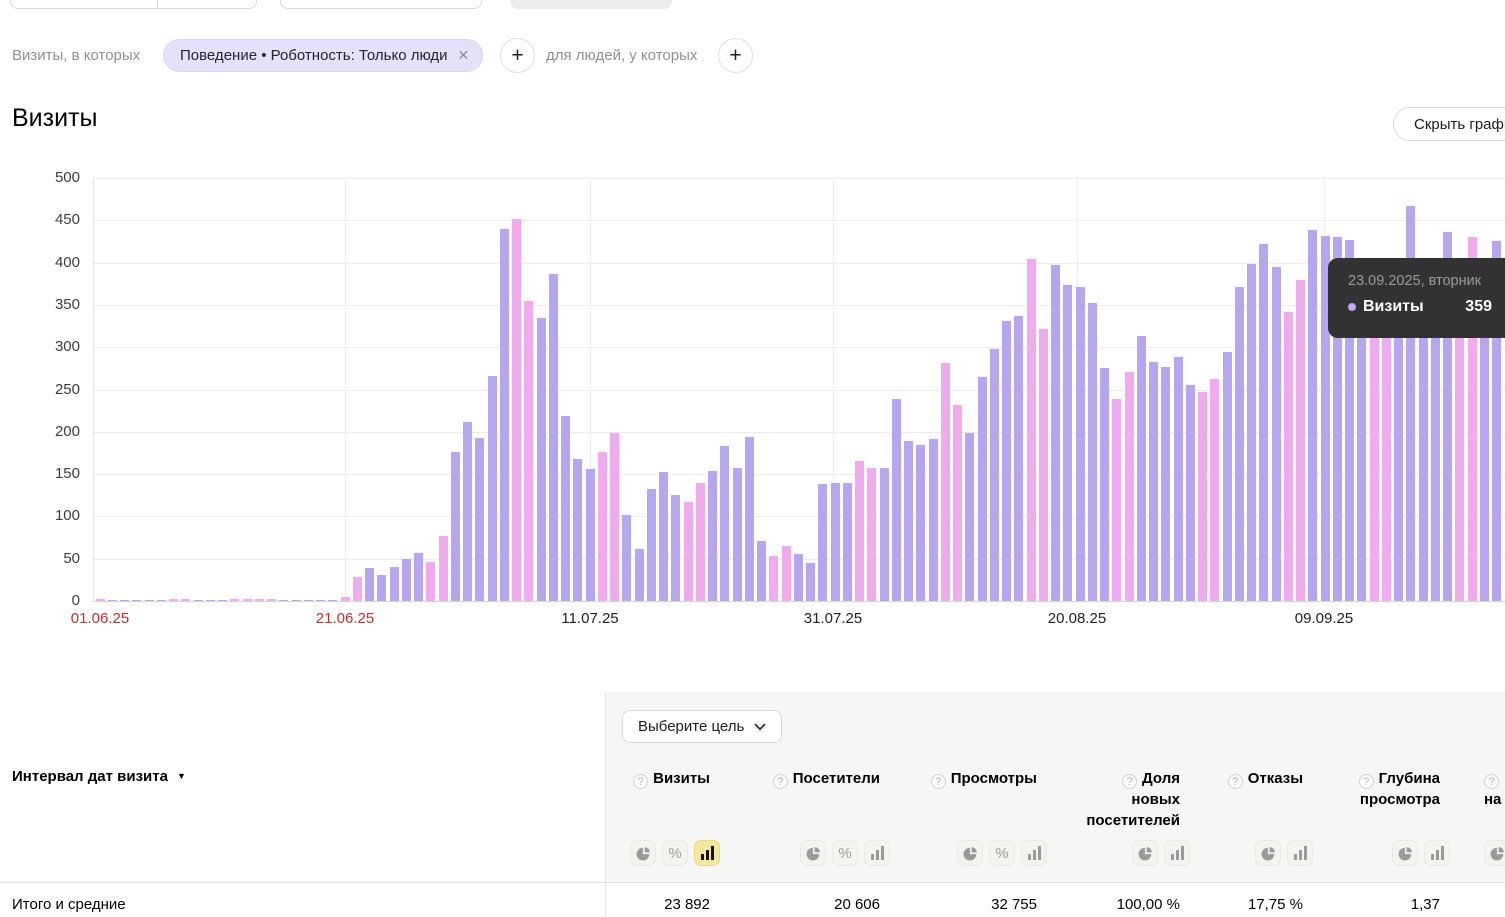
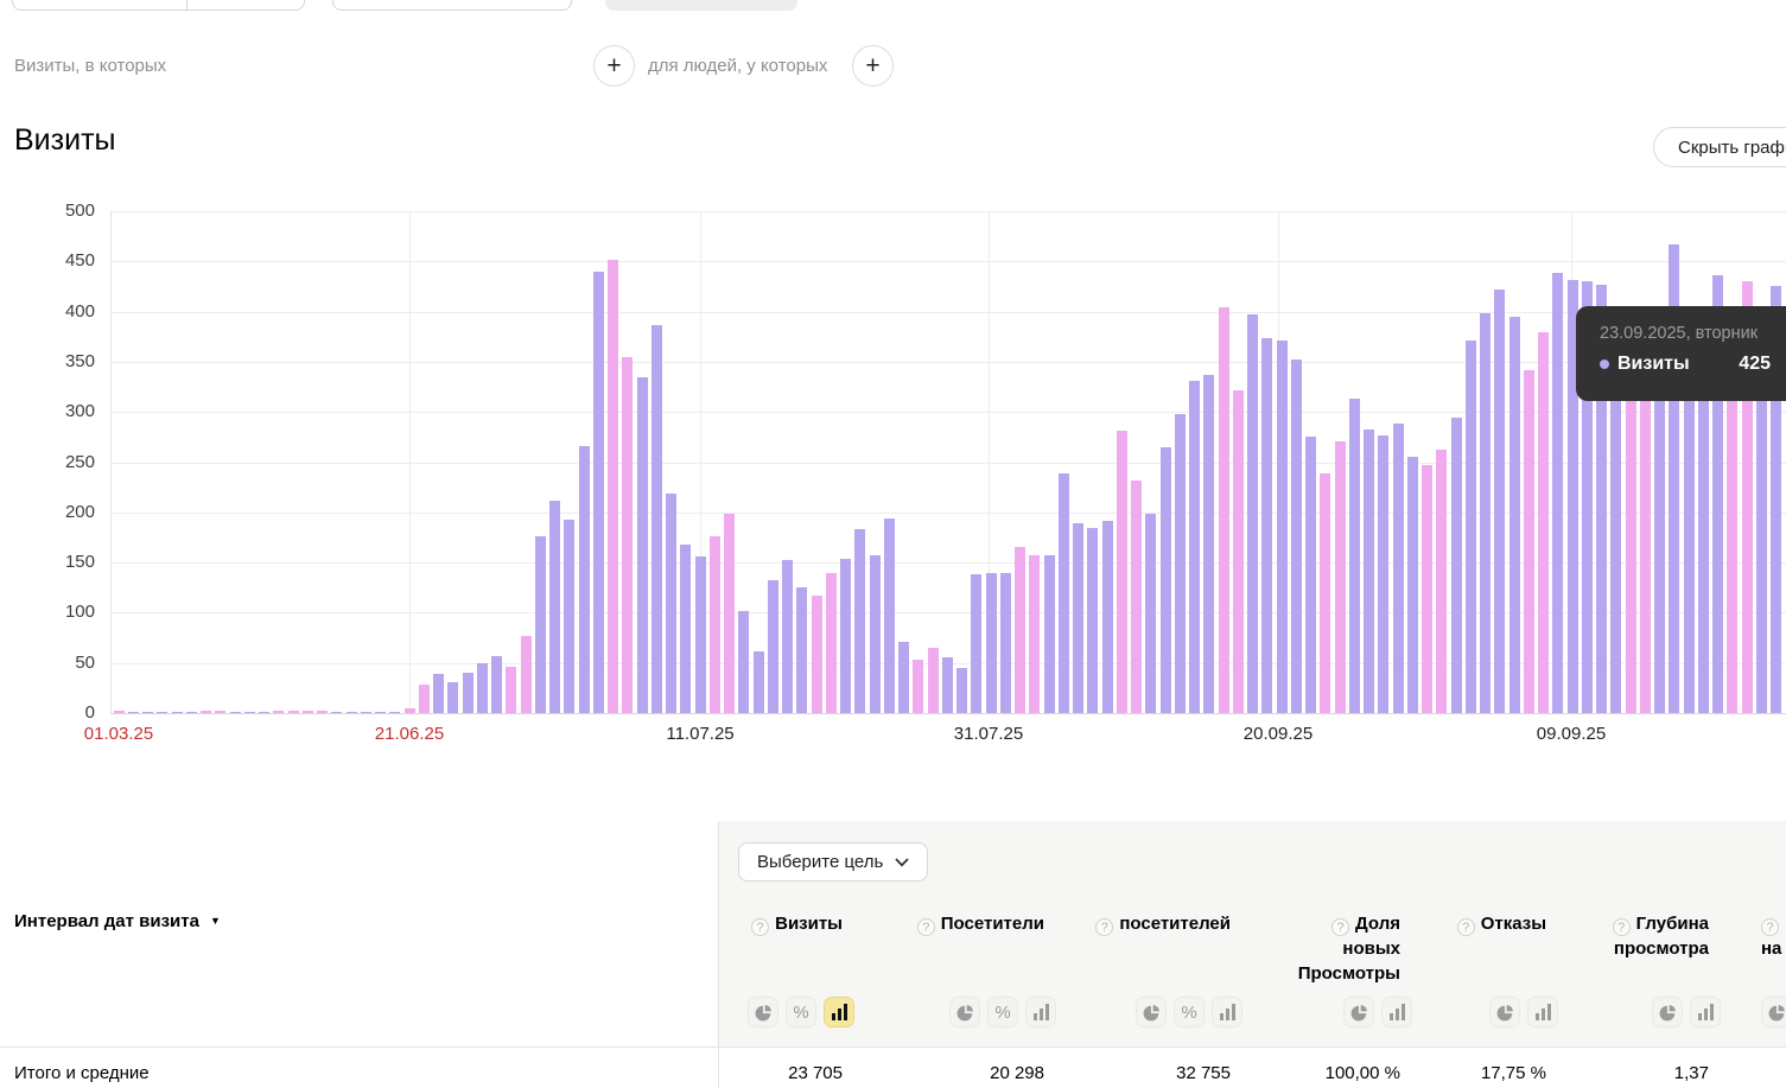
  Визиты, в которых
- Поведение • Роботность: Только люди
- ✕
  +
  для людей, у которых
  +
  Визиты
  Скрыть граф
  0
  50
  100
  150
  200
  250
  300
  350
  400
  450
  500
- 01.06.25
+ 01.03.25
  21.06.25
  11.07.25
  31.07.25
- 20.08.25
+ 20.09.25
  09.09.25
  23.09.2025, вторник
  Визиты
- 359
+ 425
  Выберите цель
  Интервал дат визита
  ▼
  ? Визиты
  %
- 23 892
+ 23 705
  ? Посетители
  %
- 20 606
+ 20 298
- ? Просмотры
+ ? посетителей
  %
  32 755
  ? Доля
  новых
- посетителей
+ Просмотры
  100,00 %
  ? Отказы
  17,75 %
  ? Глубина
  просмотра
  1,37
  Итого и средние
